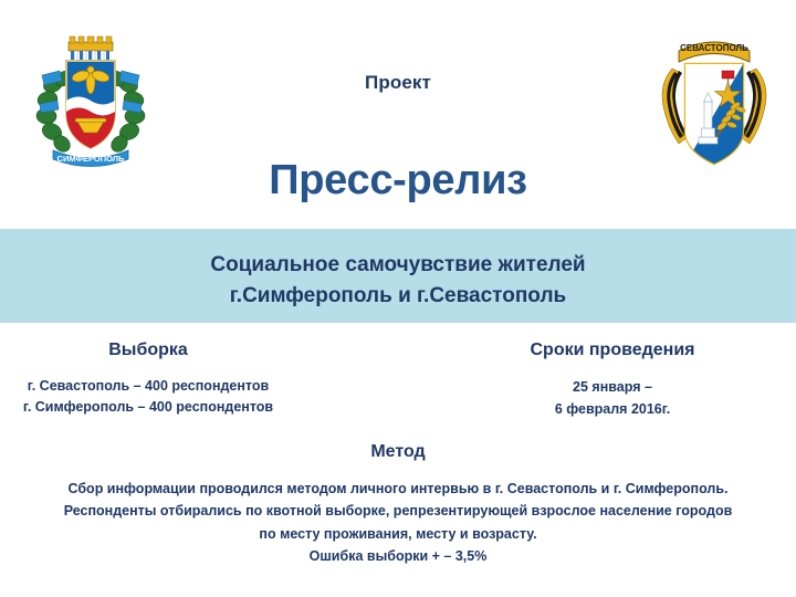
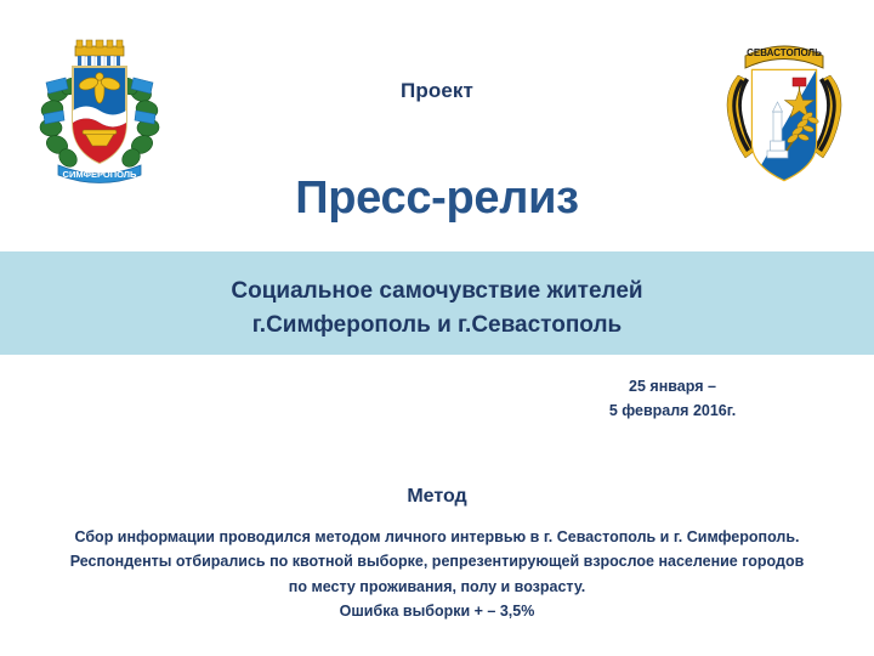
  СИМФЕРОПОЛЬ
  СЕВАСТОПОЛЬ
  Проект
  Пресс-релиз
  Социальное самочувствие жителей
  г.Симферополь и г.Севастополь
- Выборка
- г. Севастополь – 400 респондентов
- г. Симферополь – 400 респондентов
- Сроки проведения
  25 января –
- 6 февраля 2016г.
+ 5 февраля 2016г.
  Метод
  Сбор информации проводился методом личного интервью в г. Севастополь и г. Симферополь.
  Респонденты отбирались по квотной выборке, репрезентирующей взрослое население городов
- по месту проживания, месту и возрасту.
+ по месту проживания, полу и возрасту.
  Ошибка выборки + – 3,5%
